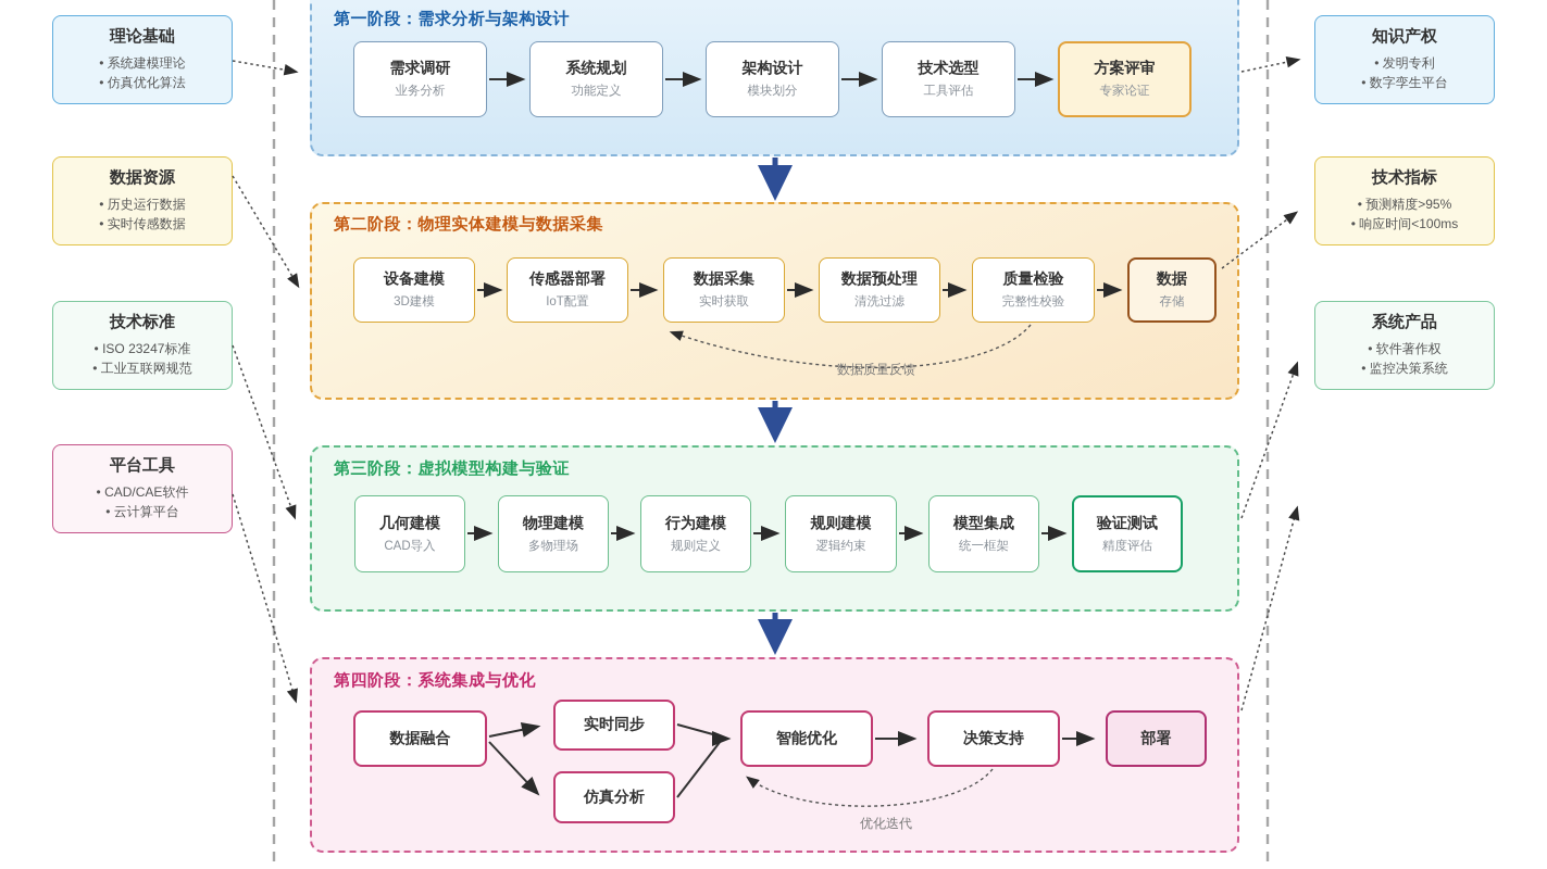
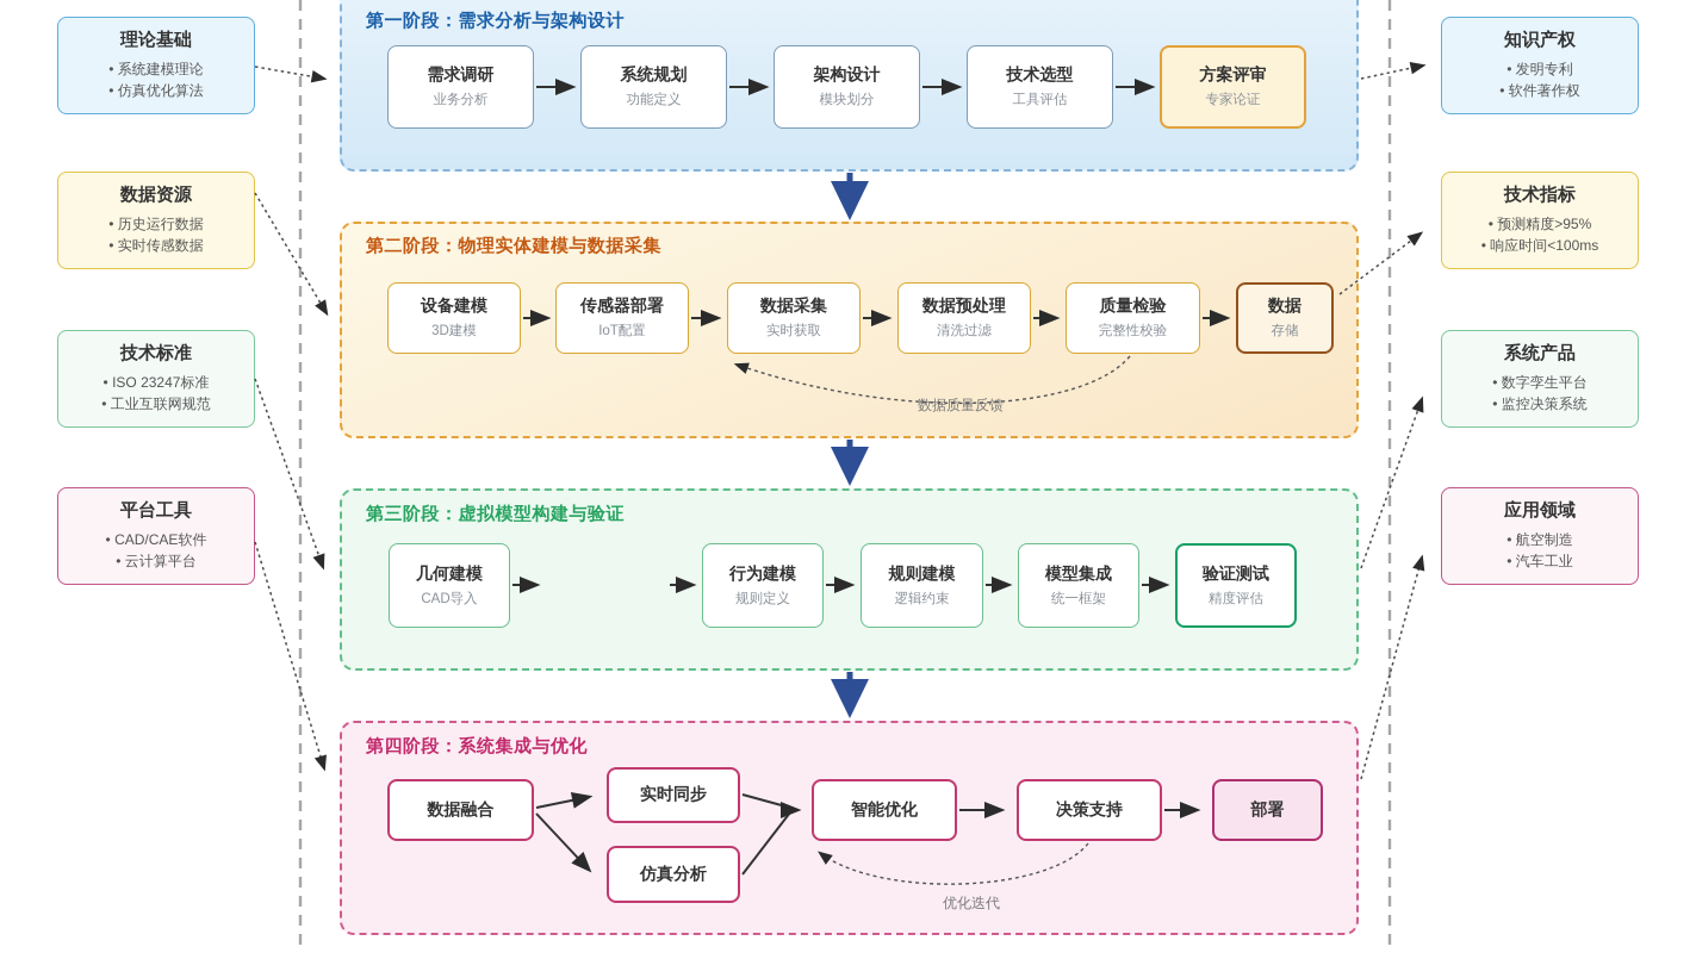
  第一阶段：需求分析与架构设计
  第二阶段：物理实体建模与数据采集
  第三阶段：虚拟模型构建与验证
  第四阶段：系统集成与优化
  理论基础
  系统建模理论
  仿真优化算法
  数据资源
  历史运行数据
  实时传感数据
  技术标准
  ISO 23247标准
  工业互联网规范
  平台工具
  CAD/CAE软件
  云计算平台
  知识产权
  发明专利
- 数字孪生平台
+ 软件著作权
  技术指标
  预测精度>95%
  响应时间<100ms
  系统产品
- 软件著作权
+ 数字孪生平台
  监控决策系统
+ 应用领域
+ 航空制造
+ 汽车工业
  需求调研
  业务分析
  系统规划
  功能定义
  架构设计
  模块划分
  技术选型
  工具评估
  方案评审
  专家论证
  设备建模
  3D建模
  传感器部署
  IoT配置
  数据采集
  实时获取
  数据预处理
  清洗过滤
  质量检验
  完整性校验
  数据
  存储
  几何建模
  CAD导入
- 物理建模
- 多物理场
  行为建模
  规则定义
  规则建模
  逻辑约束
  模型集成
  统一框架
  验证测试
  精度评估
  数据融合
  实时同步
  仿真分析
  智能优化
  决策支持
  部署
  数据质量反馈
  优化迭代
